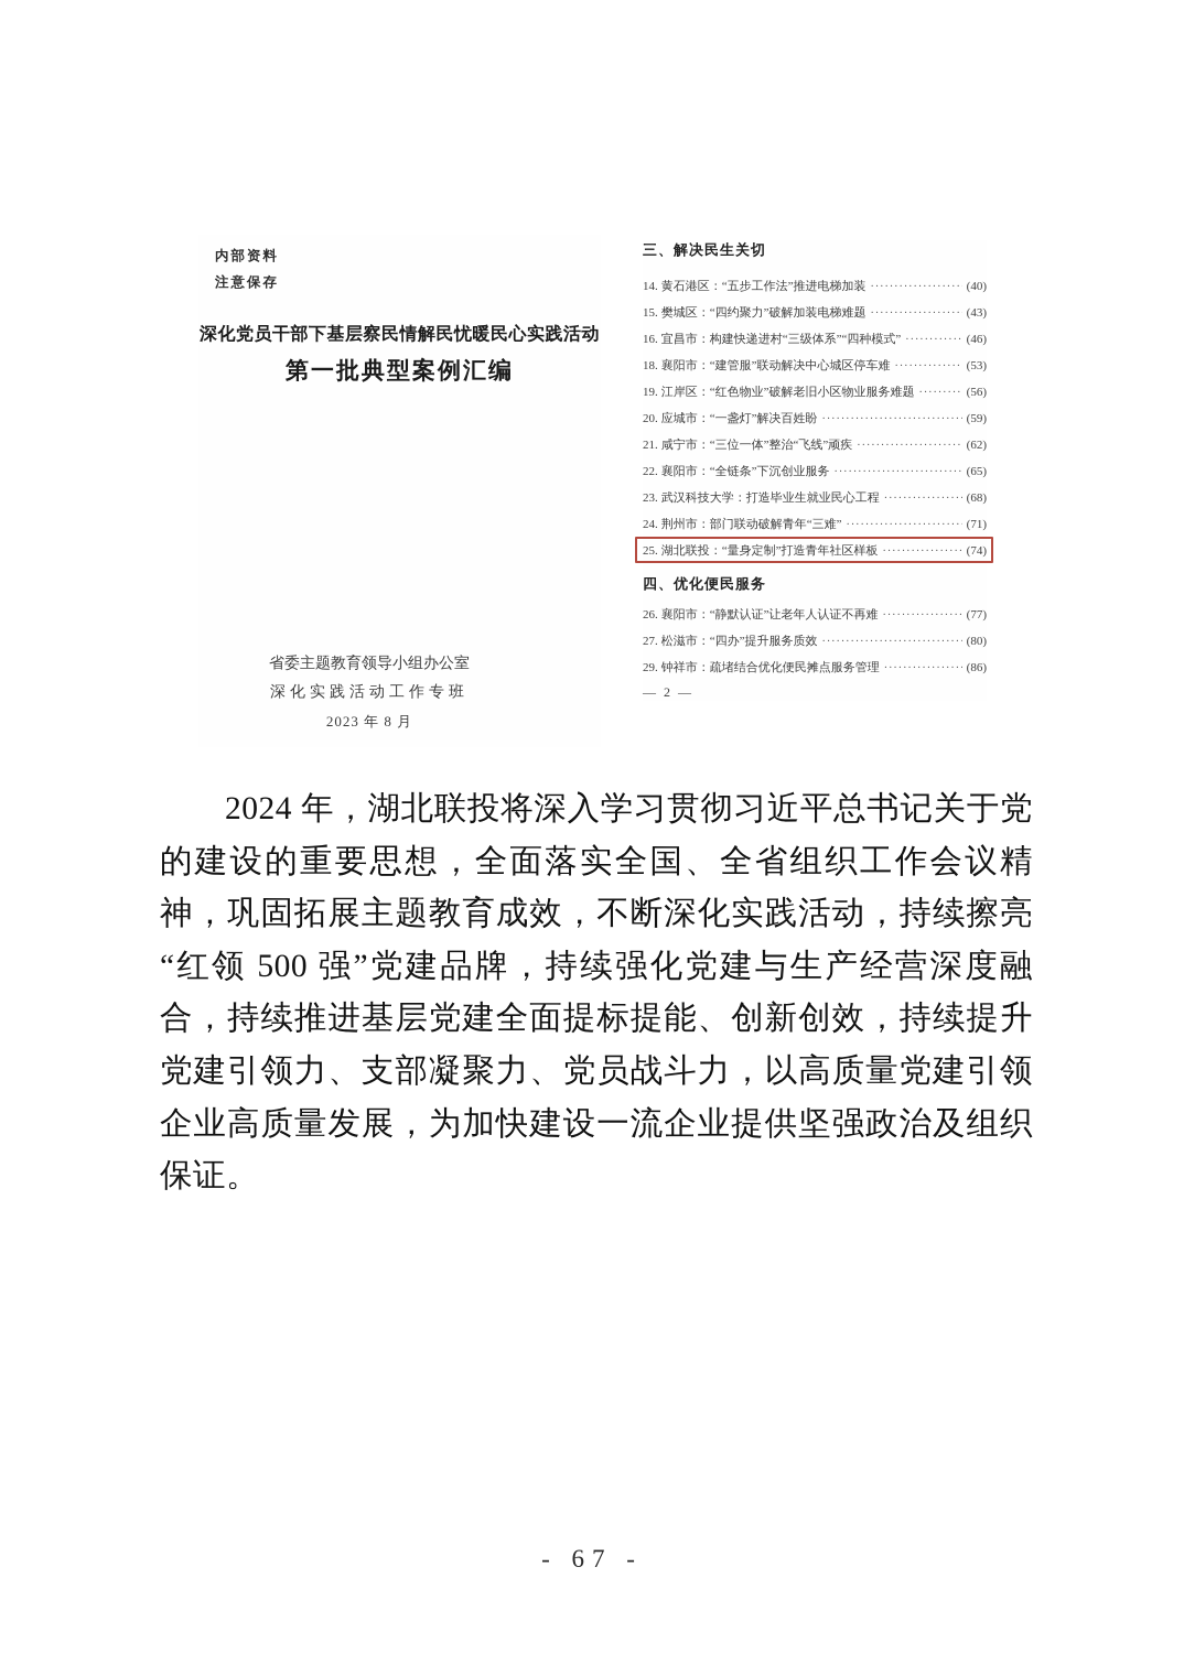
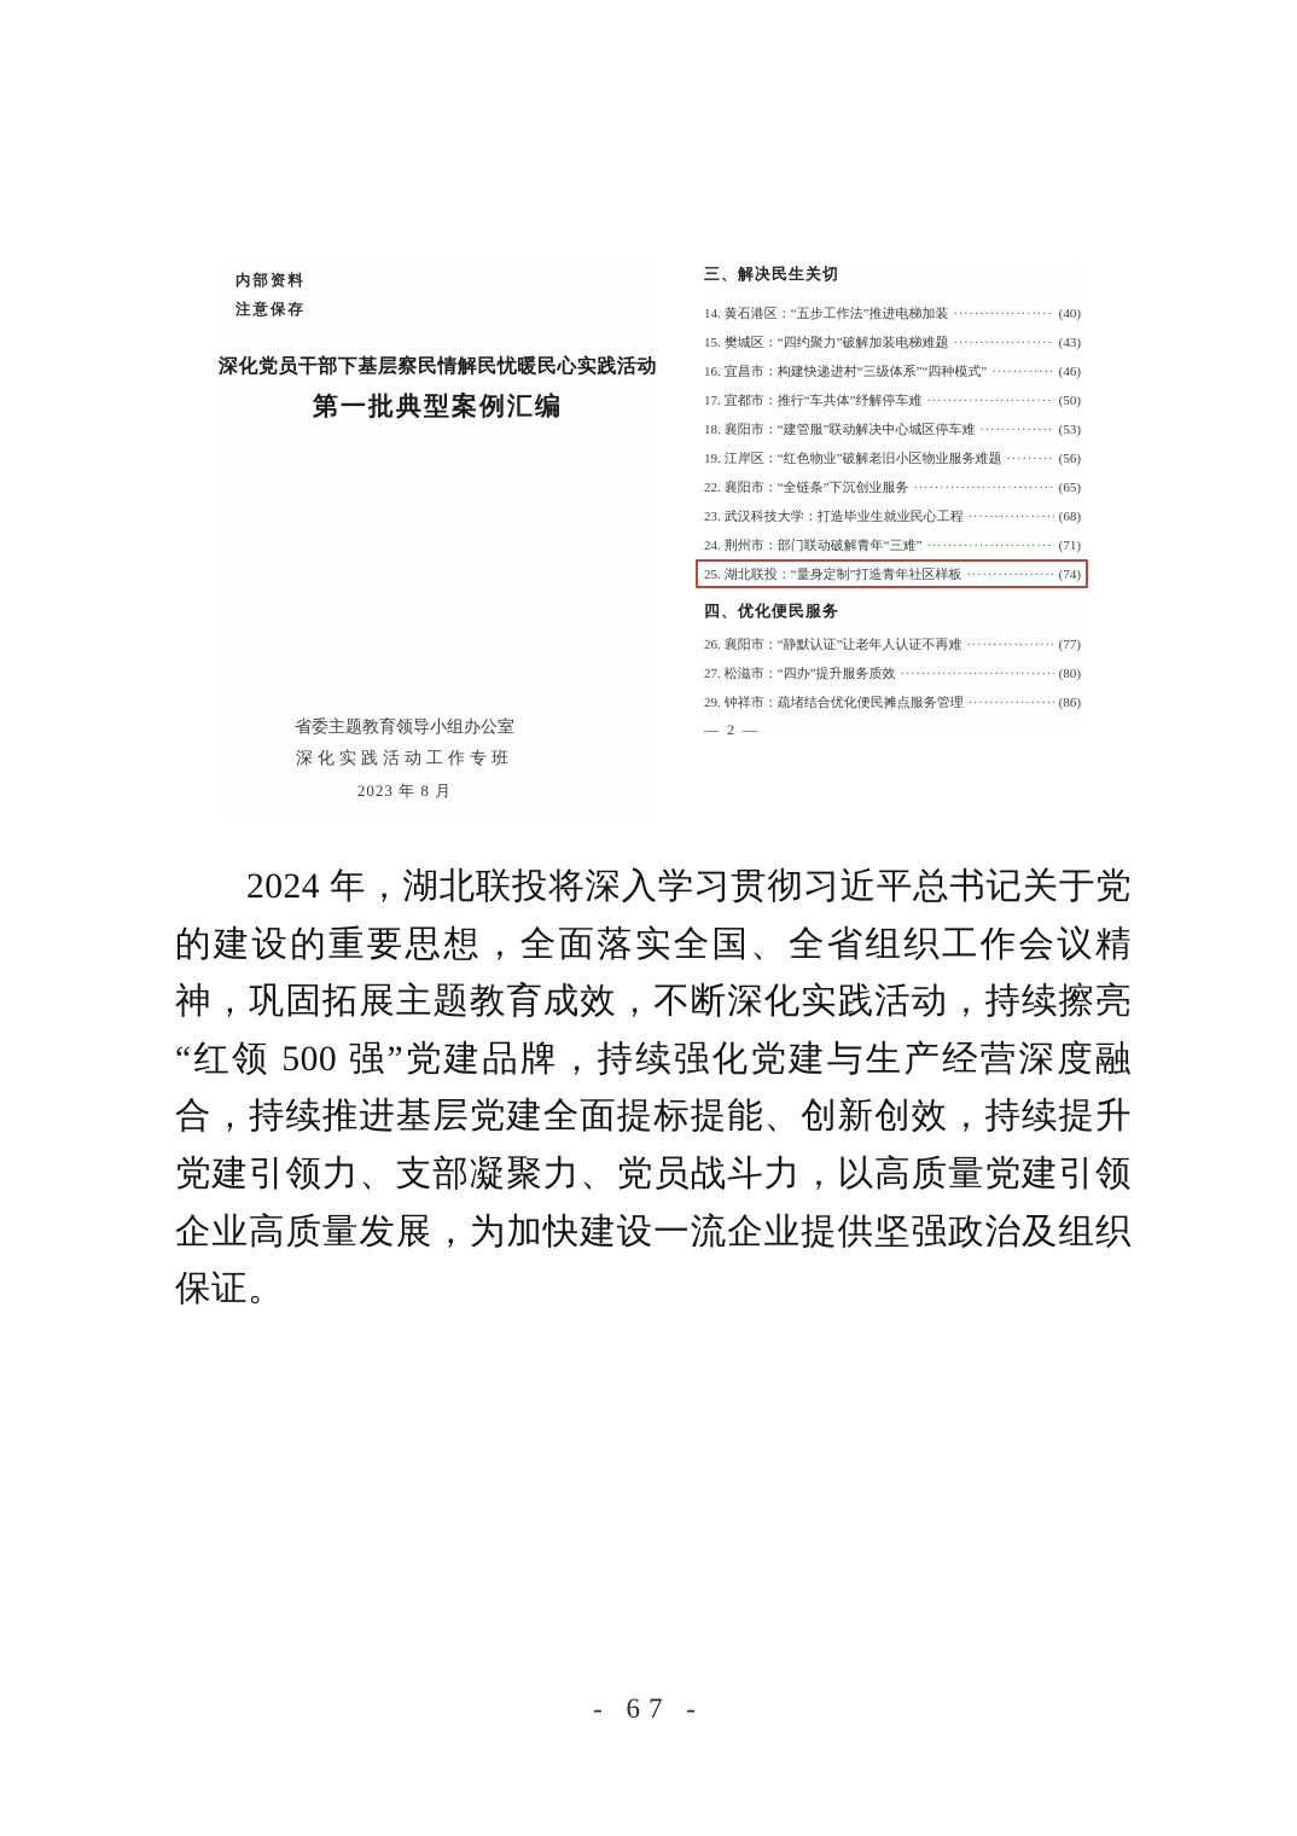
  内部资料
  注意保存
  深化党员干部下基层察民情解民忧暖民心实践活动
  第一批典型案例汇编
  省委主题教育领导小组办公室
  深化实践活动工作专班
  2023 年 8 月
  三、解决民生关切
  14.
  黄石港区：“五步工作法”推进电梯加装
  (40)
  15.
  樊城区：“四约聚力”破解加装电梯难题
  (43)
  16.
  宜昌市：构建快递进村“三级体系”“四种模式”
  (46)
+ 17.
+ 宜都市：推行“车共体”纾解停车难
+ (50)
  18.
  襄阳市：“建管服”联动解决中心城区停车难
  (53)
  19.
  江岸区：“红色物业”破解老旧小区物业服务难题
  (56)
- 20.
- 应城市：“一盏灯”解决百姓盼
- (59)
- 21.
- 咸宁市：“三位一体”整治“飞线”顽疾
- (62)
  22.
  襄阳市：“全链条”下沉创业服务
  (65)
  23.
  武汉科技大学：打造毕业生就业民心工程
  (68)
  24.
  荆州市：部门联动破解青年“三难”
  (71)
  25.
  湖北联投：“量身定制”打造青年社区样板
  (74)
  四、优化便民服务
  26.
  襄阳市：“静默认证”让老年人认证不再难
  (77)
  27.
  松滋市：“四办”提升服务质效
  (80)
  29.
  钟祥市：疏堵结合优化便民摊点服务管理
  (86)
  — 2 —
  2024 年，湖北联投将深入学习贯彻习近平总书记关于党的建设的重要思想，全面落实全国、全省组织工作会议精神，巩固拓展主题教育成效，不断深化实践活动，持续擦亮“红领 500 强”党建品牌，持续强化党建与生产经营深度融合，持续推进基层党建全面提标提能、创新创效，持续提升党建引领力、支部凝聚力、党员战斗力，以高质量党建引领企业高质量发展，为加快建设一流企业提供坚强政治及组织保证。
  - 67 -
